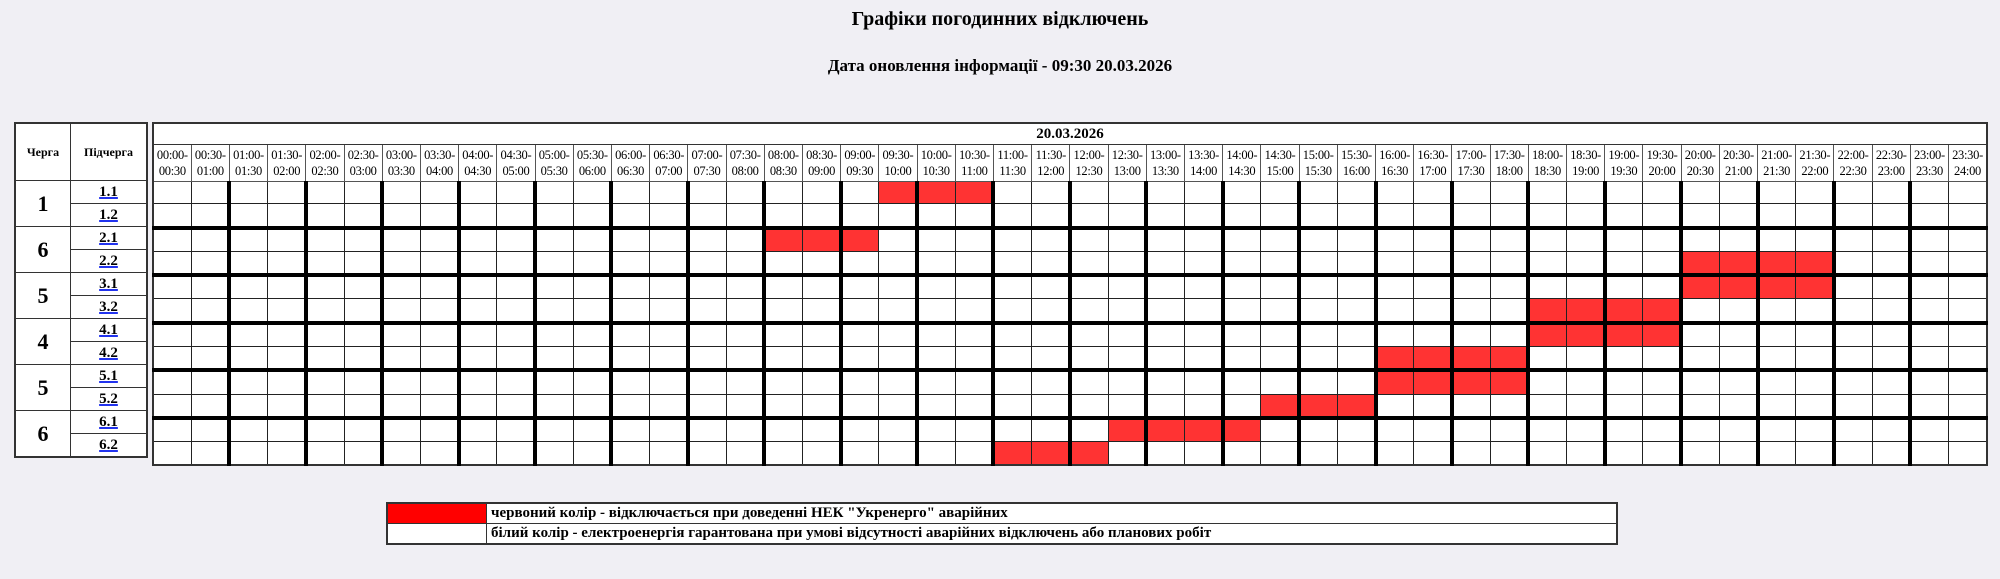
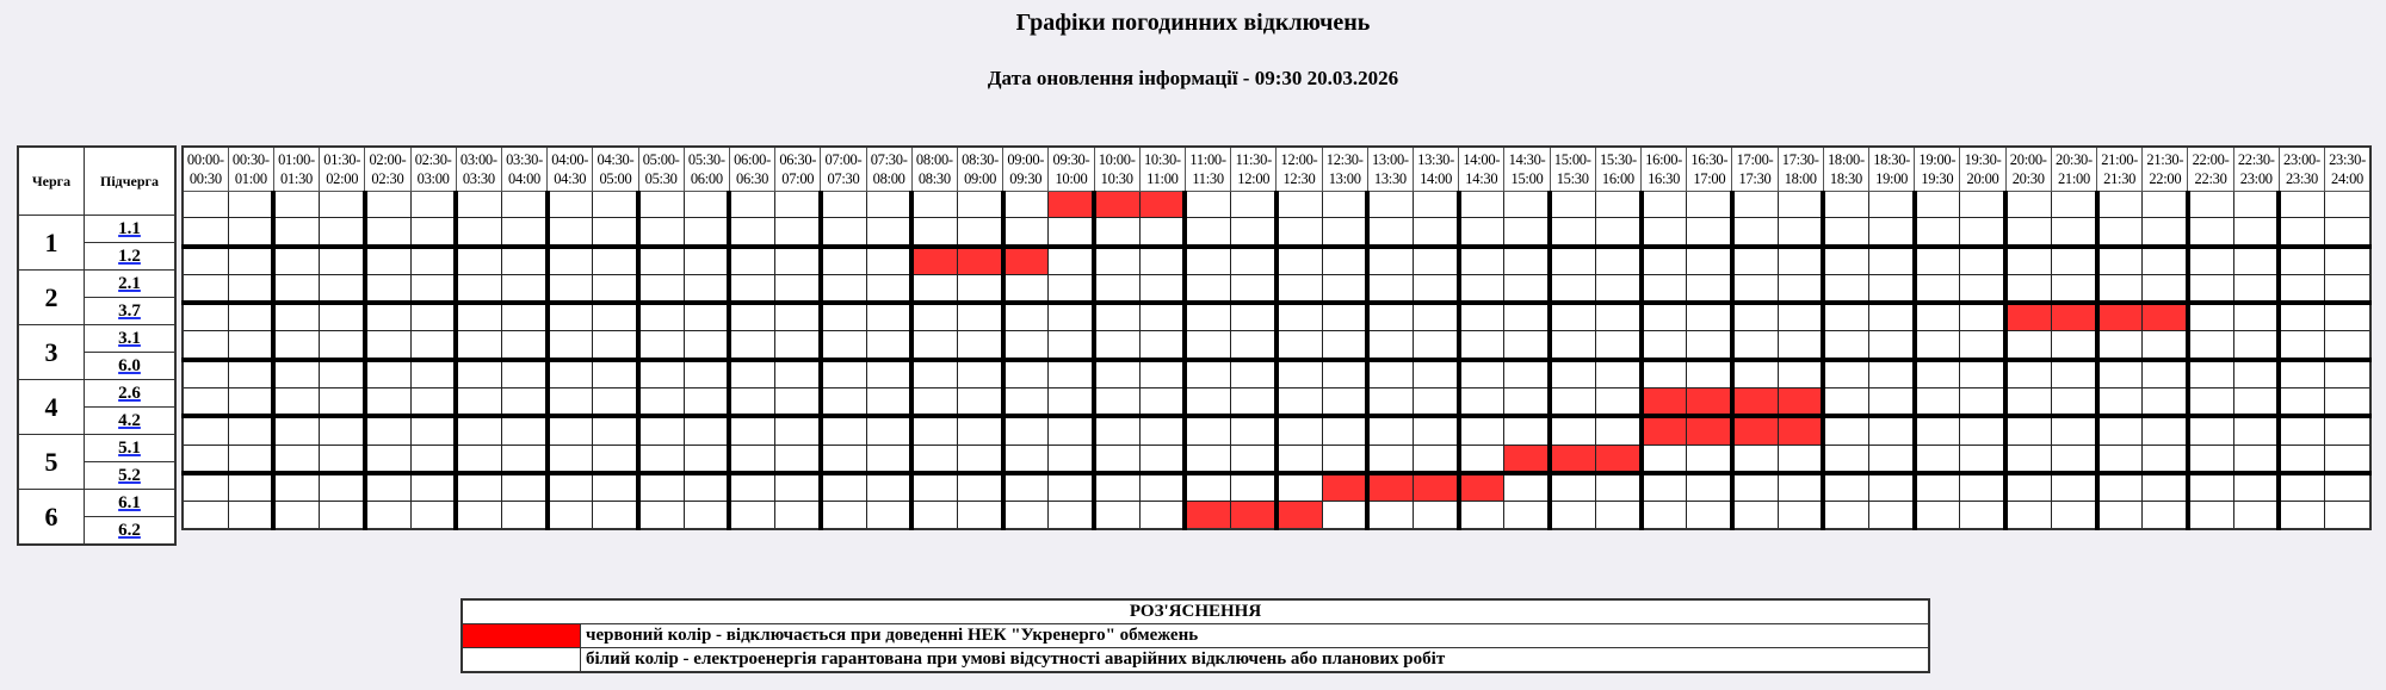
  Графіки погодинних відключень
  Дата оновлення інформації - 09:30 20.03.2026
  Черга	Підчерга
  1	1.1
  1.2
- 6	2.1
+ 2	2.1
- 2.2
+ 3.7
- 5	3.1
+ 3	3.1
- 3.2
+ 6.0
- 4	4.1
+ 4	2.6
  4.2
  5	5.1
  5.2
  6	6.1
  6.2
- 20.03.2026
  00:00-00:30	00:30-01:00	01:00-01:30	01:30-02:00	02:00-02:30	02:30-03:00	03:00-03:30	03:30-04:00	04:00-04:30	04:30-05:00	05:00-05:30	05:30-06:00	06:00-06:30	06:30-07:00	07:00-07:30	07:30-08:00	08:00-08:30	08:30-09:00	09:00-09:30	09:30-10:00	10:00-10:30	10:30-11:00	11:00-11:30	11:30-12:00	12:00-12:30	12:30-13:00	13:00-13:30	13:30-14:00	14:00-14:30	14:30-15:00	15:00-15:30	15:30-16:00	16:00-16:30	16:30-17:00	17:00-17:30	17:30-18:00	18:00-18:30	18:30-19:00	19:00-19:30	19:30-20:00	20:00-20:30	20:30-21:00	21:00-21:30	21:30-22:00	22:00-22:30	22:30-23:00	23:00-23:30	23:30-24:00
+ РОЗ'ЯСНЕННЯ
- 	червоний колір - відключається при доведенні НЕК "Укренерго" аварійних
+ 	червоний колір - відключається при доведенні НЕК "Укренерго" обмежень
  	білий колір - електроенергія гарантована при умові відсутності аварійних відключень або планових робіт
